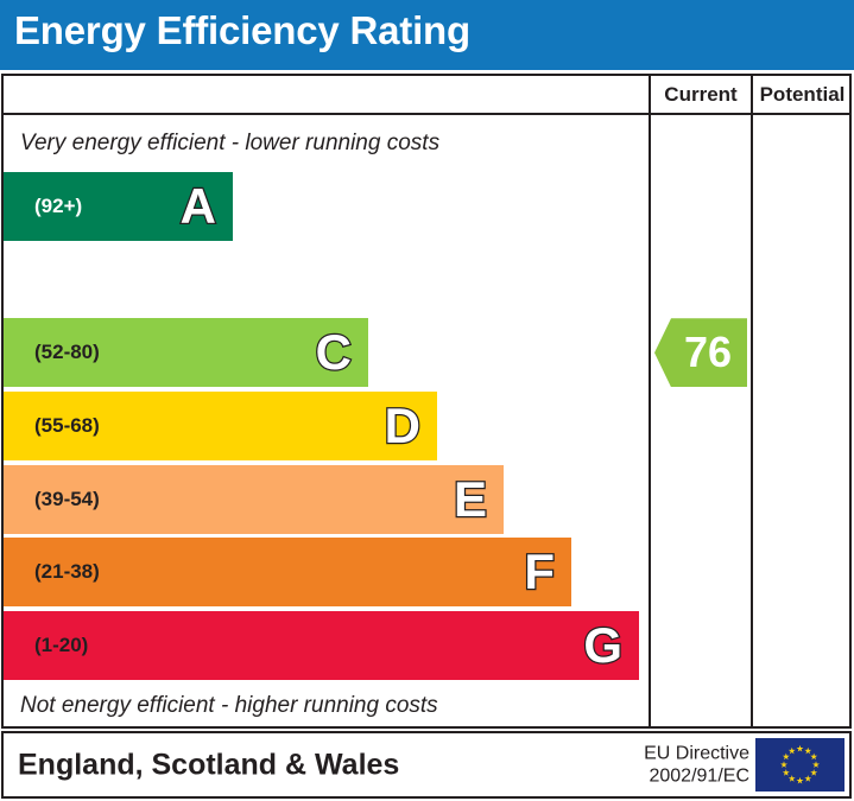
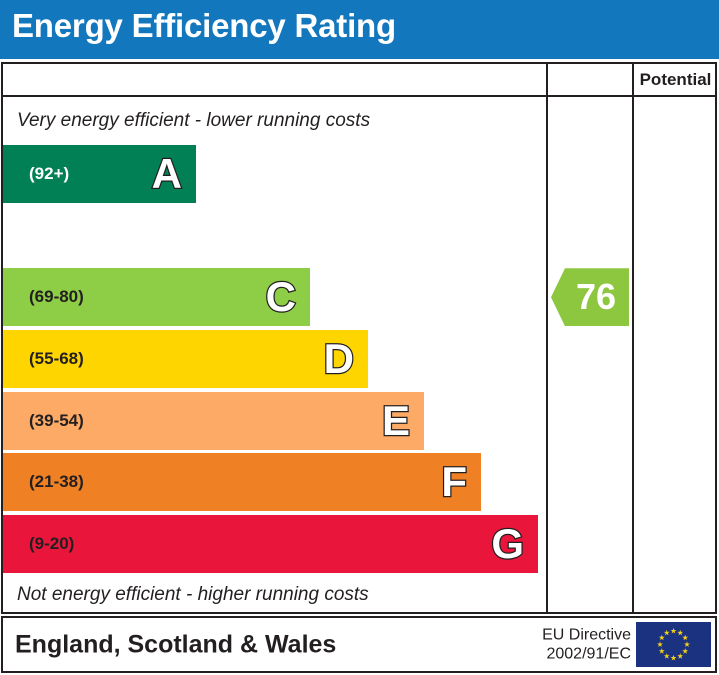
  Energy Efficiency Rating
- Current
  Potential
  Very energy efficient - lower running costs
  (92+)
  A
- (52-80)
+ (69-80)
  C
  (55-68)
  D
  (39-54)
  E
  (21-38)
  F
- (1-20)
+ (9-20)
  G
  Not energy efficient - higher running costs
  76
  England, Scotland & Wales
  EU Directive
  2002/91/EC
